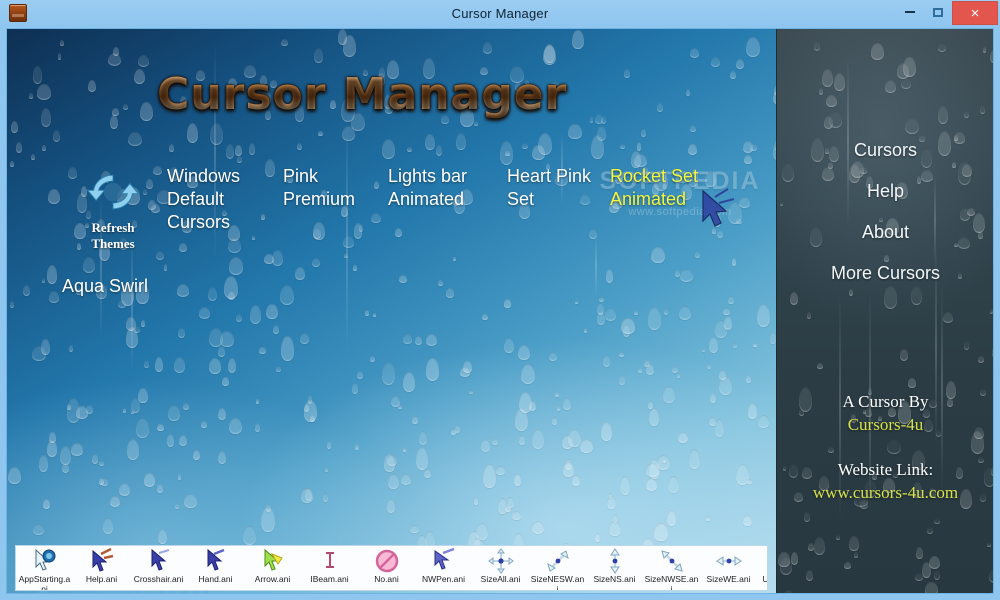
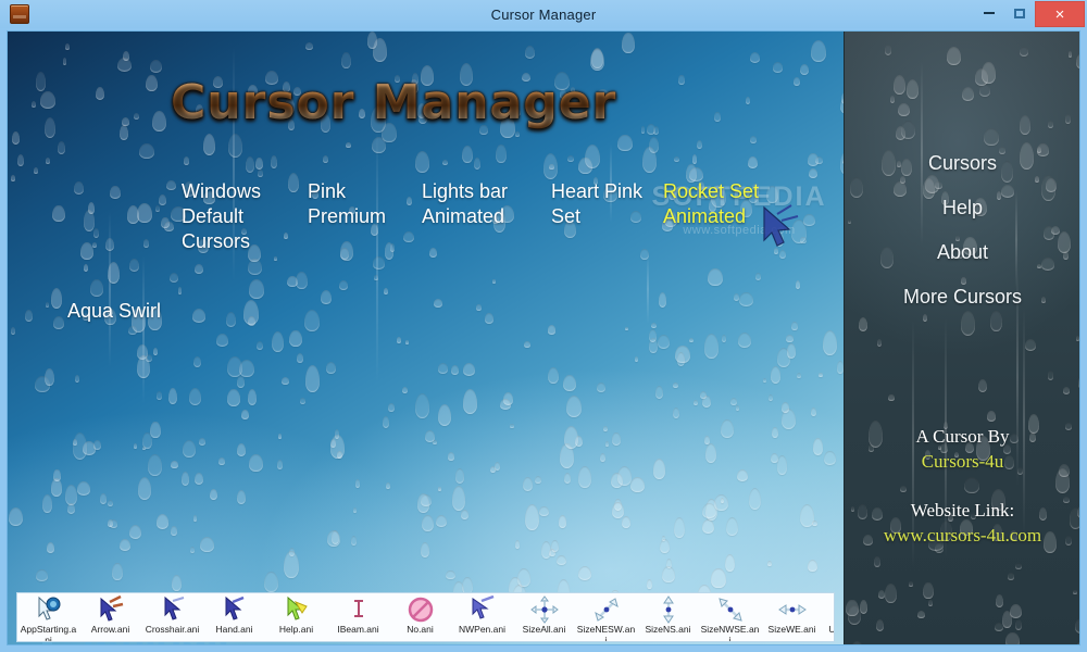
  Cursor Manager
  ×
  Cursor Manager
  SOFTPEDIA
  www.softpedia.com
- Refresh Themes
  Windows
  Default
  Cursors
  Pink
  Premium
  Lights bar
  Animated
  Heart Pink
  Set
  Rocket Set
  Animated
  Aqua Swirl
  AppStarting.ani
- Help.ani
+ Arrow.ani
  Crosshair.ani
  Hand.ani
- Arrow.ani
+ Help.ani
  IBeam.ani
  No.ani
  NWPen.ani
  SizeAll.ani
  SizeNESW.ani
  SizeNS.ani
  SizeNWSE.ani
  SizeWE.ani
  Cursors
  Help
  About
  More Cursors
  A Cursor By
  Cursors-4u
  Website Link:
  www.cursors-4u.com
